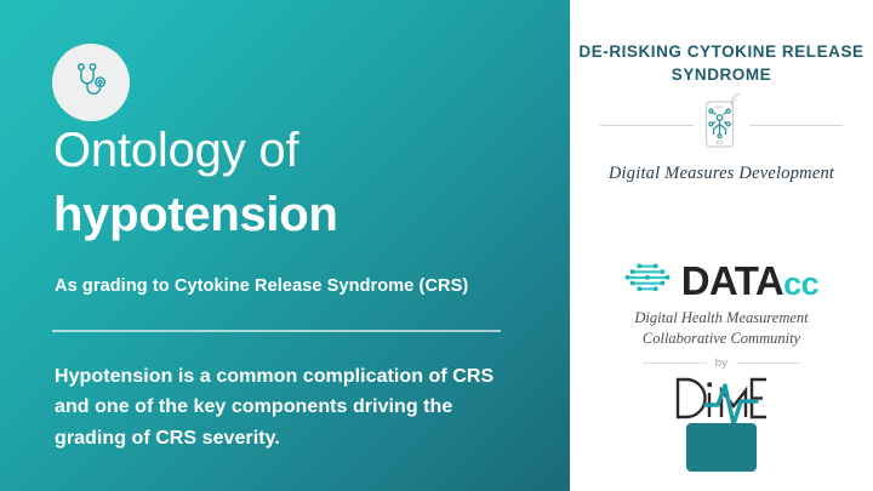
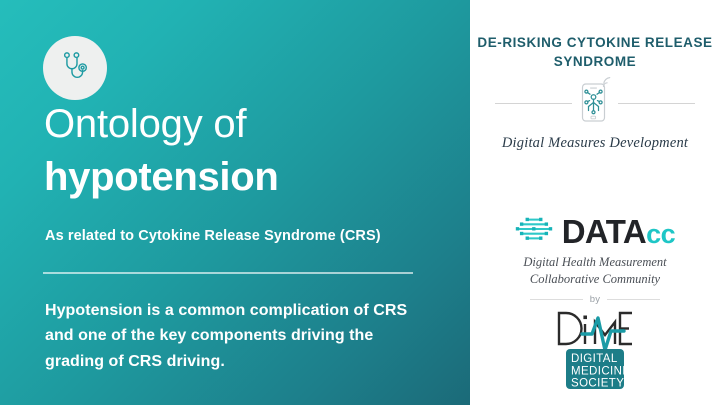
  Ontology of
  hypotension
- As grading to Cytokine Release Syndrome (CRS)
+ As related to Cytokine Release Syndrome (CRS)
- Hypotension is a common complication of CRS and one of the key components driving the grading of CRS severity.
+ Hypotension is a common complication of CRS and one of the key components driving the grading of CRS driving.
  DE-RISKING CYTOKINE RELEASE SYNDROME
  Digital Measures Development
  DATAcc
  Digital Health Measurement
  Collaborative Community
  by
+ DIGITAL
+ MEDICINE
+ SOCIETY
